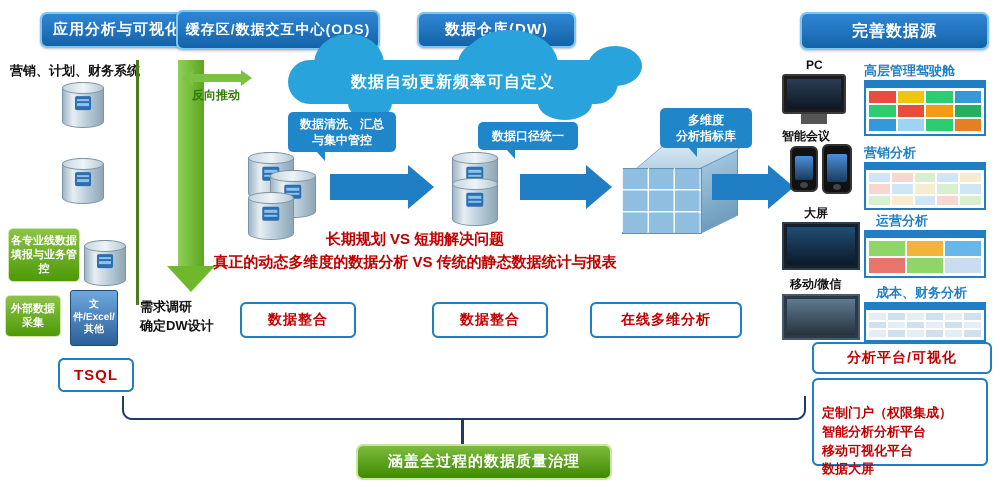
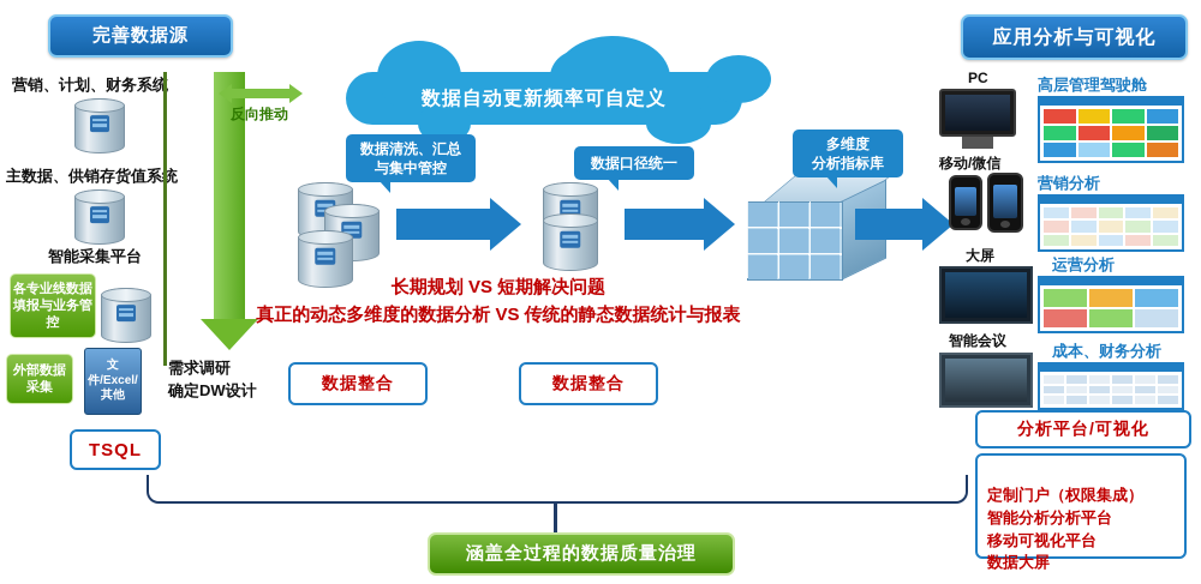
- 应用分析与可视化
+ 完善数据源
- 缓存区/数据交互中心(ODS)
- 数据仓库(DW)
- 完善数据源
+ 应用分析与可视化
  营销、计划、财务系统
+ 主数据、供销存货值系统
+ 智能采集平台
  各专业线数据填报与业务管控
  外部数据采集
  文件/Excel/其他
  TSQL
  反向推动
  需求调研
  确定DW设计
  数据自动更新频率可自定义
  数据清洗、汇总
  与集中管控
  数据口径统一
  多维度
  分析指标库
  长期规划 VS 短期解决问题
  真正的动态多维度的数据分析 VS 传统的静态数据统计与报表
  数据整合
  数据整合
- 在线多维分析
  PC
- 智能会议
+ 移动/微信
  大屏
- 移动/微信
+ 智能会议
  高层管理驾驶舱
  营销分析
  运营分析
  成本、财务分析
  分析平台/可视化
  定制门户（权限集成）
  智能分析分析平台
  移动可视化平台
  数据大屏
  涵盖全过程的数据质量治理
